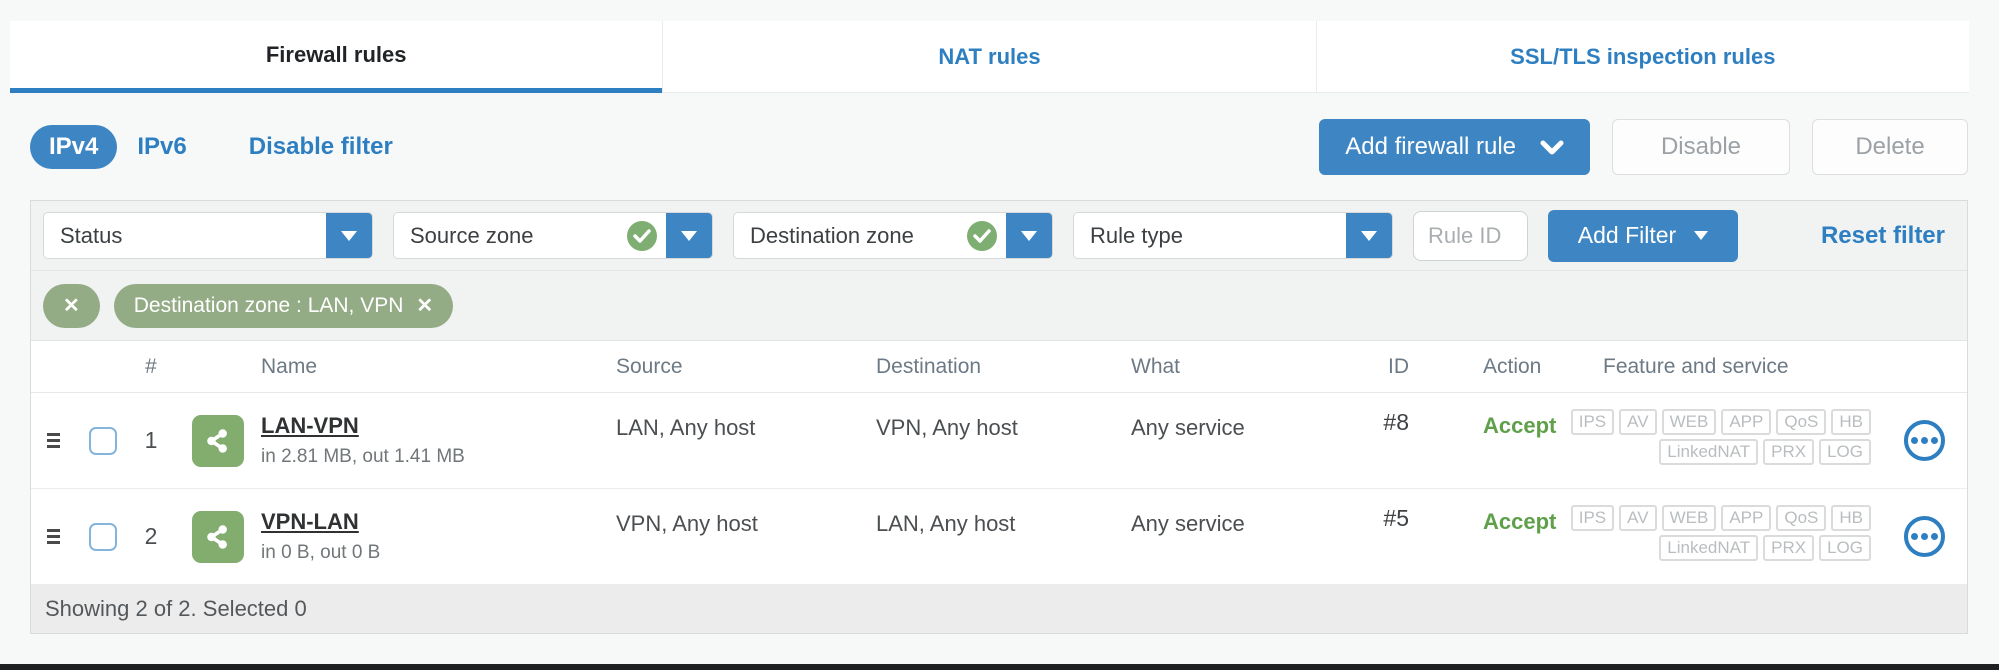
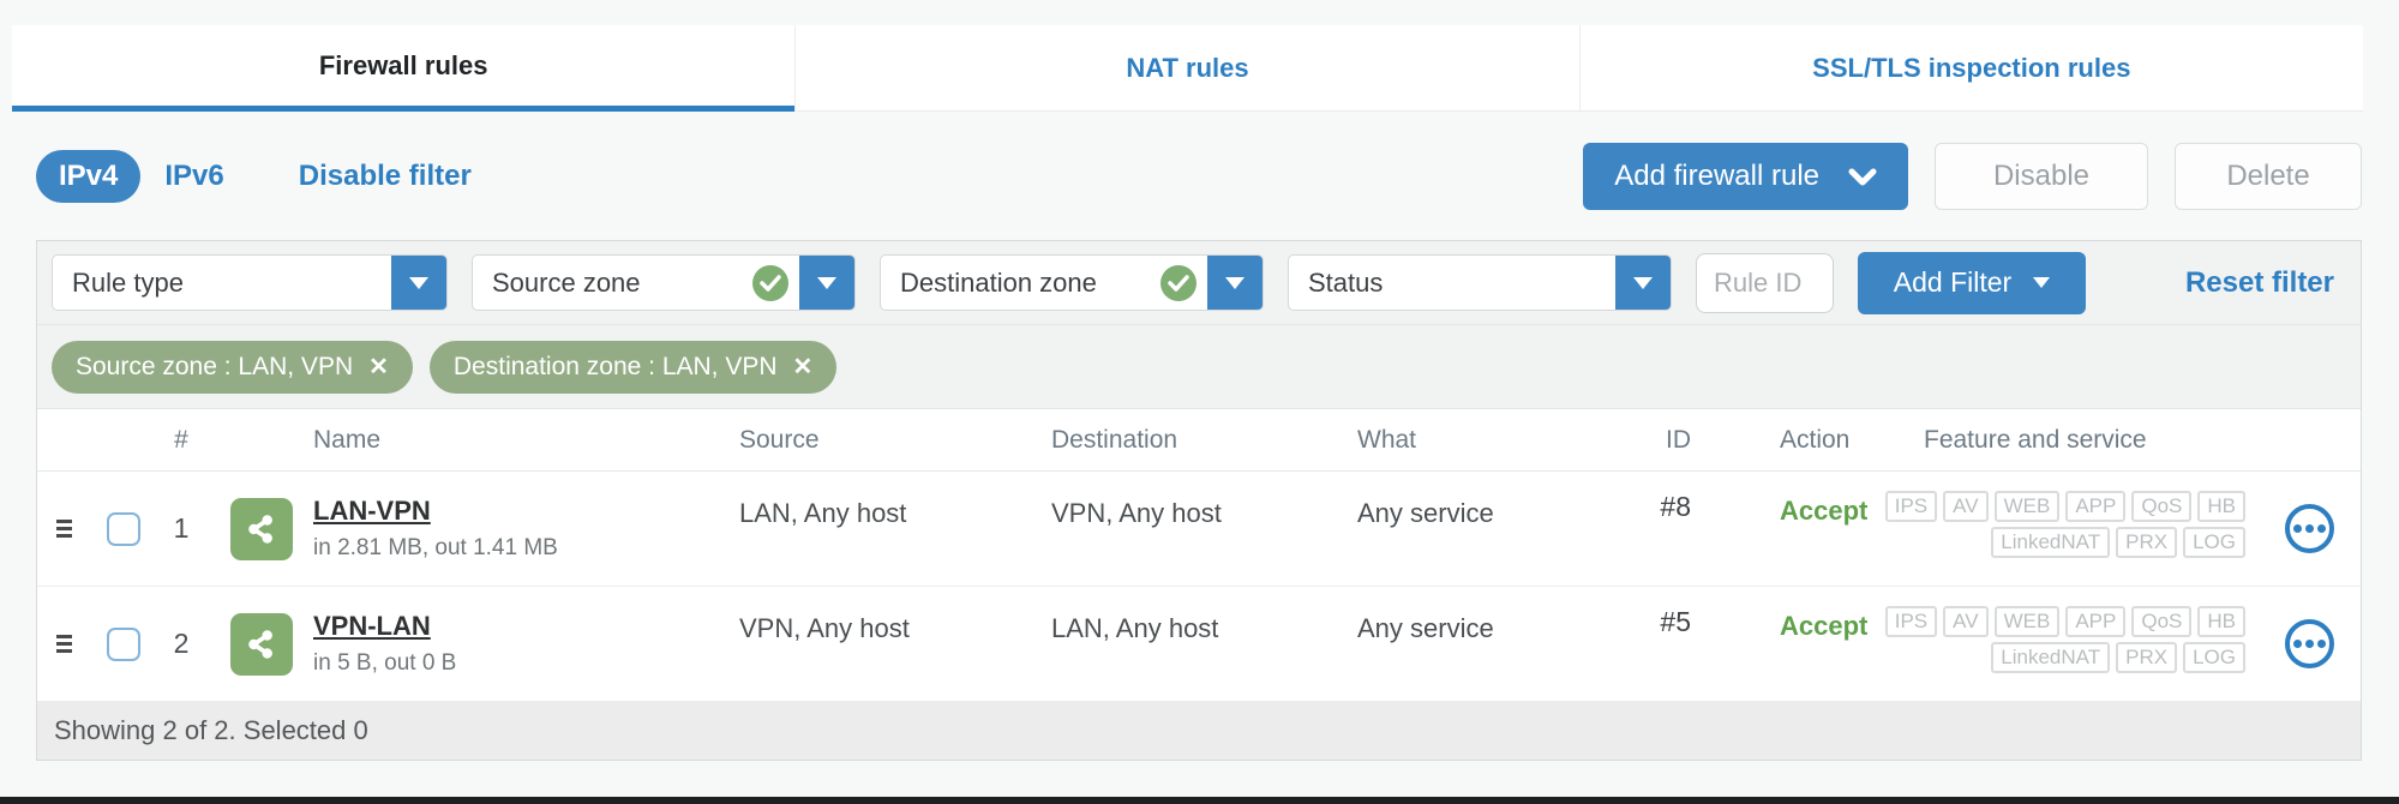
  Firewall rules
  NAT rules
  SSL/TLS inspection rules
  IPv4
  IPv6
  Disable filter
  Add firewall rule
  Disable
  Delete
- Status
+ Rule type
  Source zone
  Destination zone
- Rule type
+ Status
  Rule ID
  Add Filter
  Reset filter
+ Source zone : LAN, VPN
  ✕
  Destination zone : LAN, VPN
  ✕
  #
  Name
  Source
  Destination
  What
  ID
  Action
  Feature and service
  1
  LAN-VPN
  in 2.81 MB, out 1.41 MB
  LAN, Any host
  VPN, Any host
  Any service
  #8
  Accept
  IPS
  AV
  WEB
  APP
  QoS
  HB
  LinkedNAT
  PRX
  LOG
  2
  VPN-LAN
- in 0 B, out 0 B
+ in 5 B, out 0 B
  VPN, Any host
  LAN, Any host
  Any service
  #5
  Accept
  IPS
  AV
  WEB
  APP
  QoS
  HB
  LinkedNAT
  PRX
  LOG
  Showing 2 of 2. Selected 0
